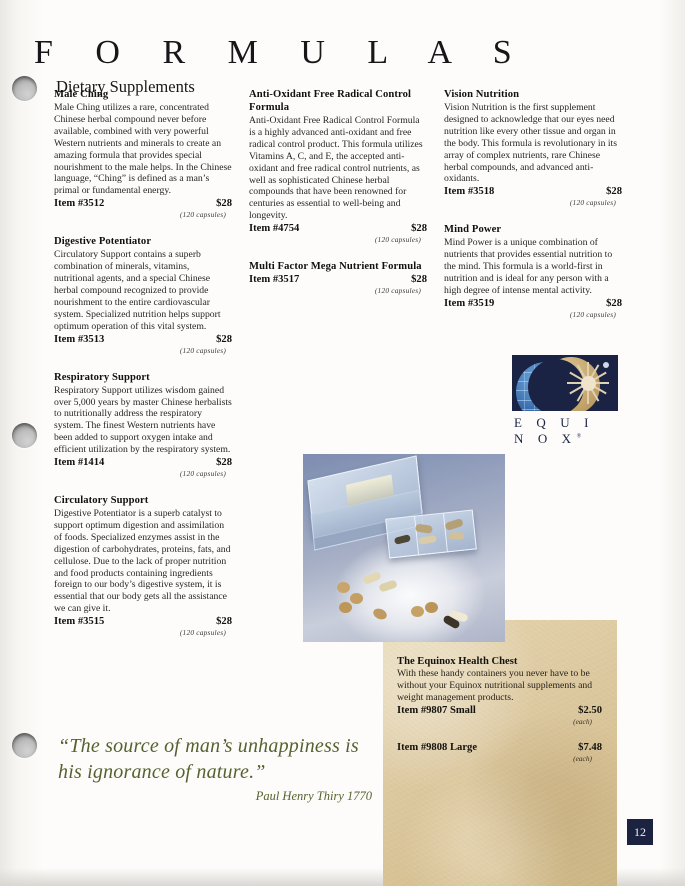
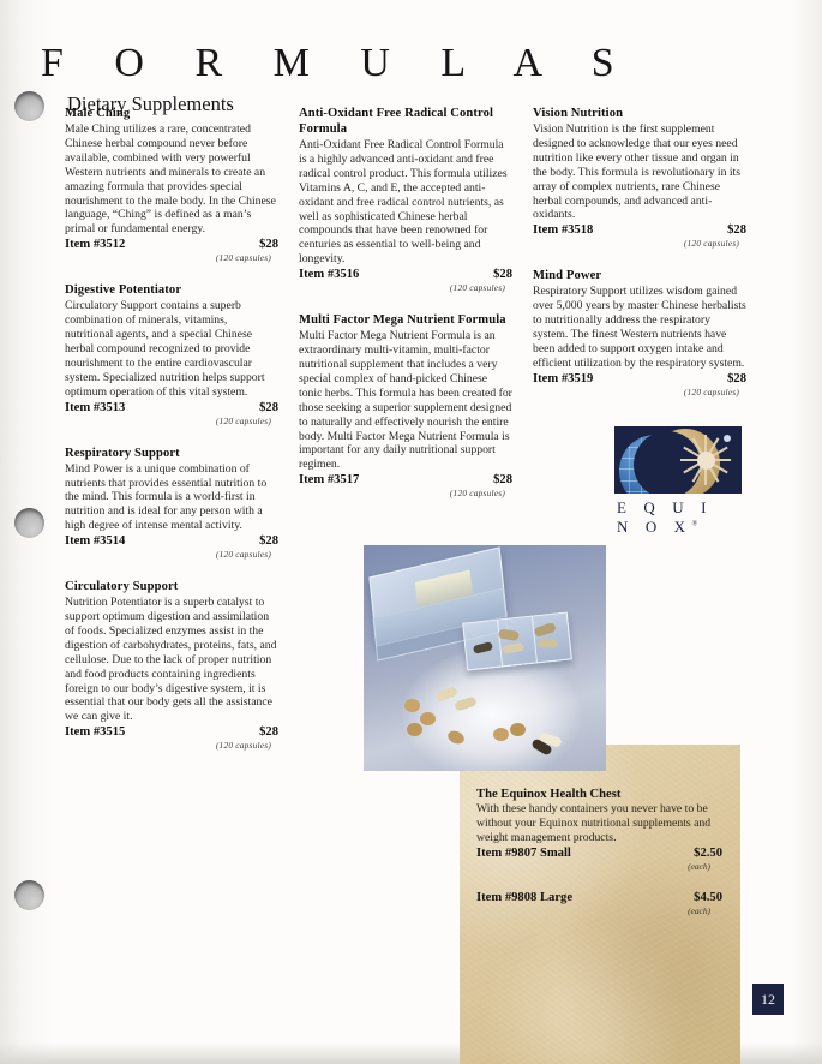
  F O R M U L A SDietary Supplements
  Male Ching
- Male Ching utilizes a rare, concentrated Chinese herbal compound never before available, combined with very powerful Western nutrients and minerals to create an amazing formula that provides special nourishment to the male helps. In the Chinese language, “Ching” is defined as a man’s primal or fundamental energy.
+ Male Ching utilizes a rare, concentrated Chinese herbal compound never before available, combined with very powerful Western nutrients and minerals to create an amazing formula that provides special nourishment to the male body. In the Chinese language, “Ching” is defined as a man’s primal or fundamental energy.
  Item #3512
  $28
  (120 capsules)
  Digestive Potentiator
  Circulatory Support contains a superb combination of minerals, vitamins, nutritional agents, and a special Chinese herbal compound recognized to provide nourishment to the entire cardiovascular system. Specialized nutrition helps support optimum operation of this vital system.
  Item #3513
  $28
  (120 capsules)
  Respiratory Support
- Respiratory Support utilizes wisdom gained over 5,000 years by master Chinese herbalists to nutritionally address the respiratory system. The finest Western nutrients have been added to support oxygen intake and efficient utilization by the respiratory system.
+ Mind Power is a unique combination of nutrients that provides essential nutrition to the mind. This formula is a world-first in nutrition and is ideal for any person with a high degree of intense mental activity.
- Item #1414
+ Item #3514
  $28
  (120 capsules)
  Circulatory Support
- Digestive Potentiator is a superb catalyst to support optimum digestion and assimilation of foods. Specialized enzymes assist in the digestion of carbohydrates, proteins, fats, and cellulose. Due to the lack of proper nutrition and food products containing ingredients foreign to our body’s digestive system, it is essential that our body gets all the assistance we can give it.
+ Nutrition Potentiator is a superb catalyst to support optimum digestion and assimilation of foods. Specialized enzymes assist in the digestion of carbohydrates, proteins, fats, and cellulose. Due to the lack of proper nutrition and food products containing ingredients foreign to our body’s digestive system, it is essential that our body gets all the assistance we can give it.
  Item #3515
  $28
  (120 capsules)
  Anti-Oxidant Free Radical Control Formula
  Anti-Oxidant Free Radical Control Formula is a highly advanced anti-oxidant and free radical control product. This formula utilizes Vitamins A, C, and E, the accepted anti-oxidant and free radical control nutrients, as well as sophisticated Chinese herbal compounds that have been renowned for centuries as essential to well-being and longevity.
- Item #4754
+ Item #3516
  $28
  (120 capsules)
  Multi Factor Mega Nutrient Formula
+ Multi Factor Mega Nutrient Formula is an extraordinary multi-vitamin, multi-factor nutritional supplement that includes a very special complex of hand-picked Chinese tonic herbs. This formula has been created for those seeking a superior supplement designed to naturally and effectively nourish the entire body. Multi Factor Mega Nutrient Formula is important for any daily nutritional support regimen.
  Item #3517
  $28
  (120 capsules)
  Vision Nutrition
  Vision Nutrition is the first supplement designed to acknowledge that our eyes need nutrition like every other tissue and organ in the body. This formula is revolutionary in its array of complex nutrients, rare Chinese herbal compounds, and advanced anti-oxidants.
  Item #3518
  $28
  (120 capsules)
  Mind Power
- Mind Power is a unique combination of nutrients that provides essential nutrition to the mind. This formula is a world-first in nutrition and is ideal for any person with a high degree of intense mental activity.
+ Respiratory Support utilizes wisdom gained over 5,000 years by master Chinese herbalists to nutritionally address the respiratory system. The finest Western nutrients have been added to support oxygen intake and efficient utilization by the respiratory system.
  Item #3519
  $28
  (120 capsules)
  E Q U I N O X
  The Equinox Health Chest
  With these handy containers you never have to be without your Equinox nutritional supplements and weight management products.
  Item #9807 Small
  $2.50
  (each)
  Item #9808 Large
- $7.48
+ $4.50
  (each)
- “The source of man’s unhappiness is his ignorance of nature.”
- Paul Henry Thiry 1770
  12
